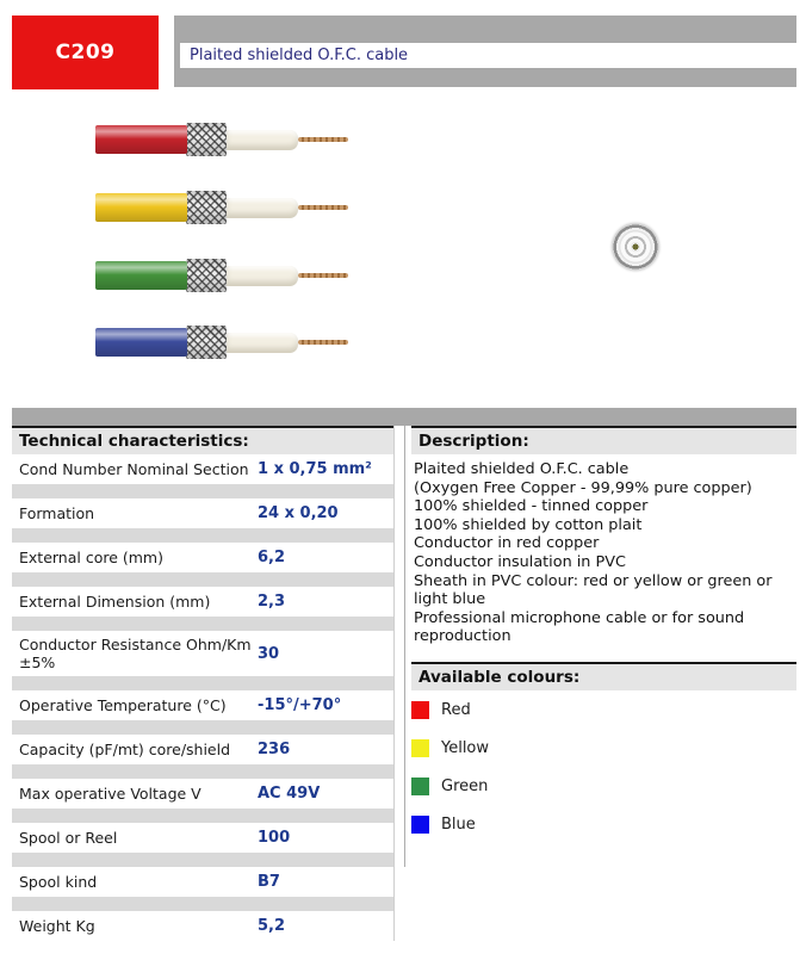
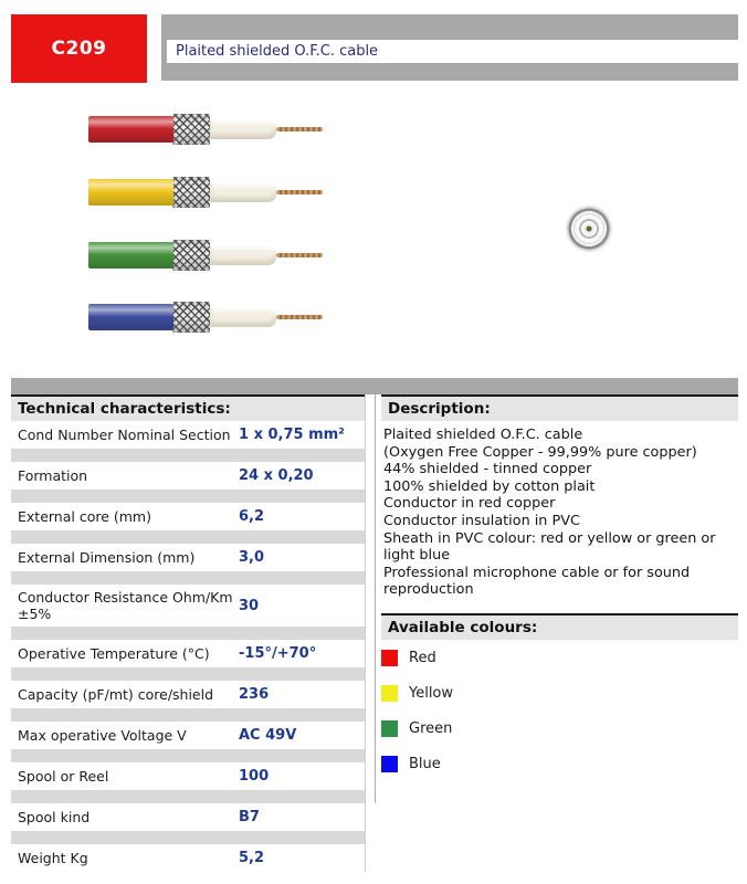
  C209
  Plaited shielded O.F.C. cable
  Technical characteristics:
  Cond Number Nominal Section
  1 x 0,75 mm²
  Formation
  24 x 0,20
  External core (mm)
  6,2
  External Dimension (mm)
- 2,3
+ 3,0
  Conductor Resistance Ohm/Km ±5%
  30
  Operative Temperature (°C)
  -15°/+70°
  Capacity (pF/mt) core/shield
  236
  Max operative Voltage V
  AC 49V
  Spool or Reel
  100
  Spool kind
  B7
  Weight Kg
  5,2
  Description:
  Plaited shielded O.F.C. cable
  (Oxygen Free Copper - 99,99% pure copper)
- 100% shielded - tinned copper
+ 44% shielded - tinned copper
  100% shielded by cotton plait
  Conductor in red copper
  Conductor insulation in PVC
  Sheath in PVC colour: red or yellow or green or light blue
  Professional microphone cable or for sound reproduction
  Available colours:
  Red
  Yellow
  Green
  Blue
